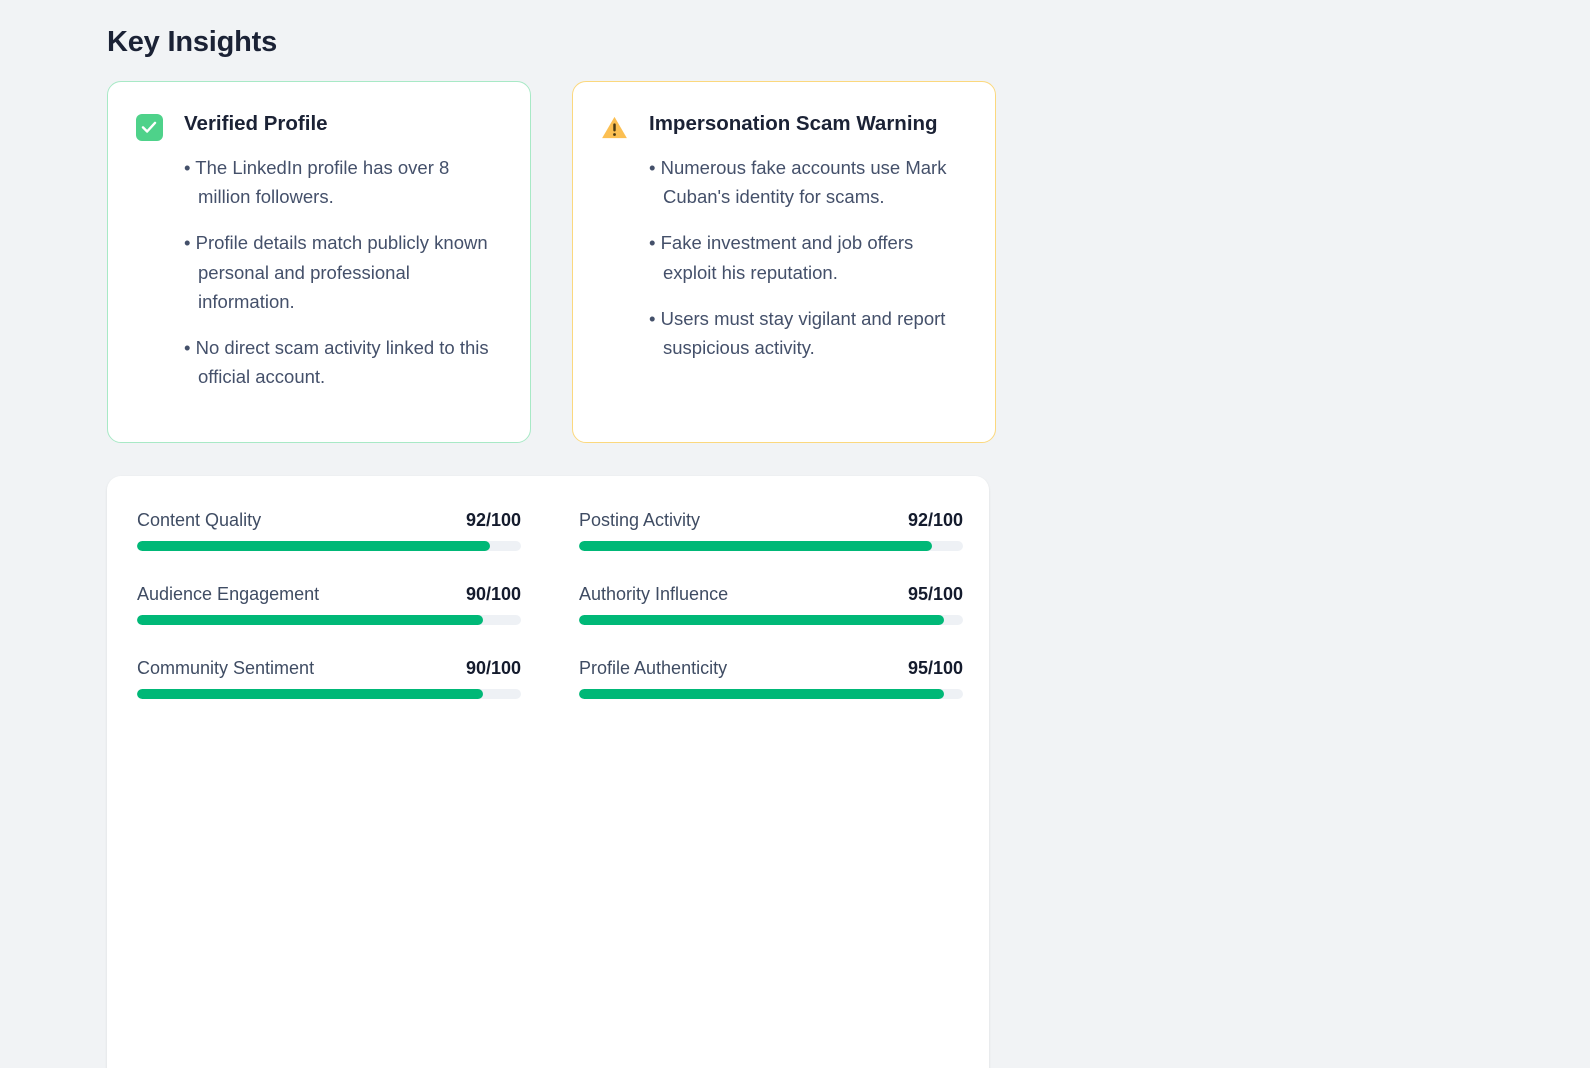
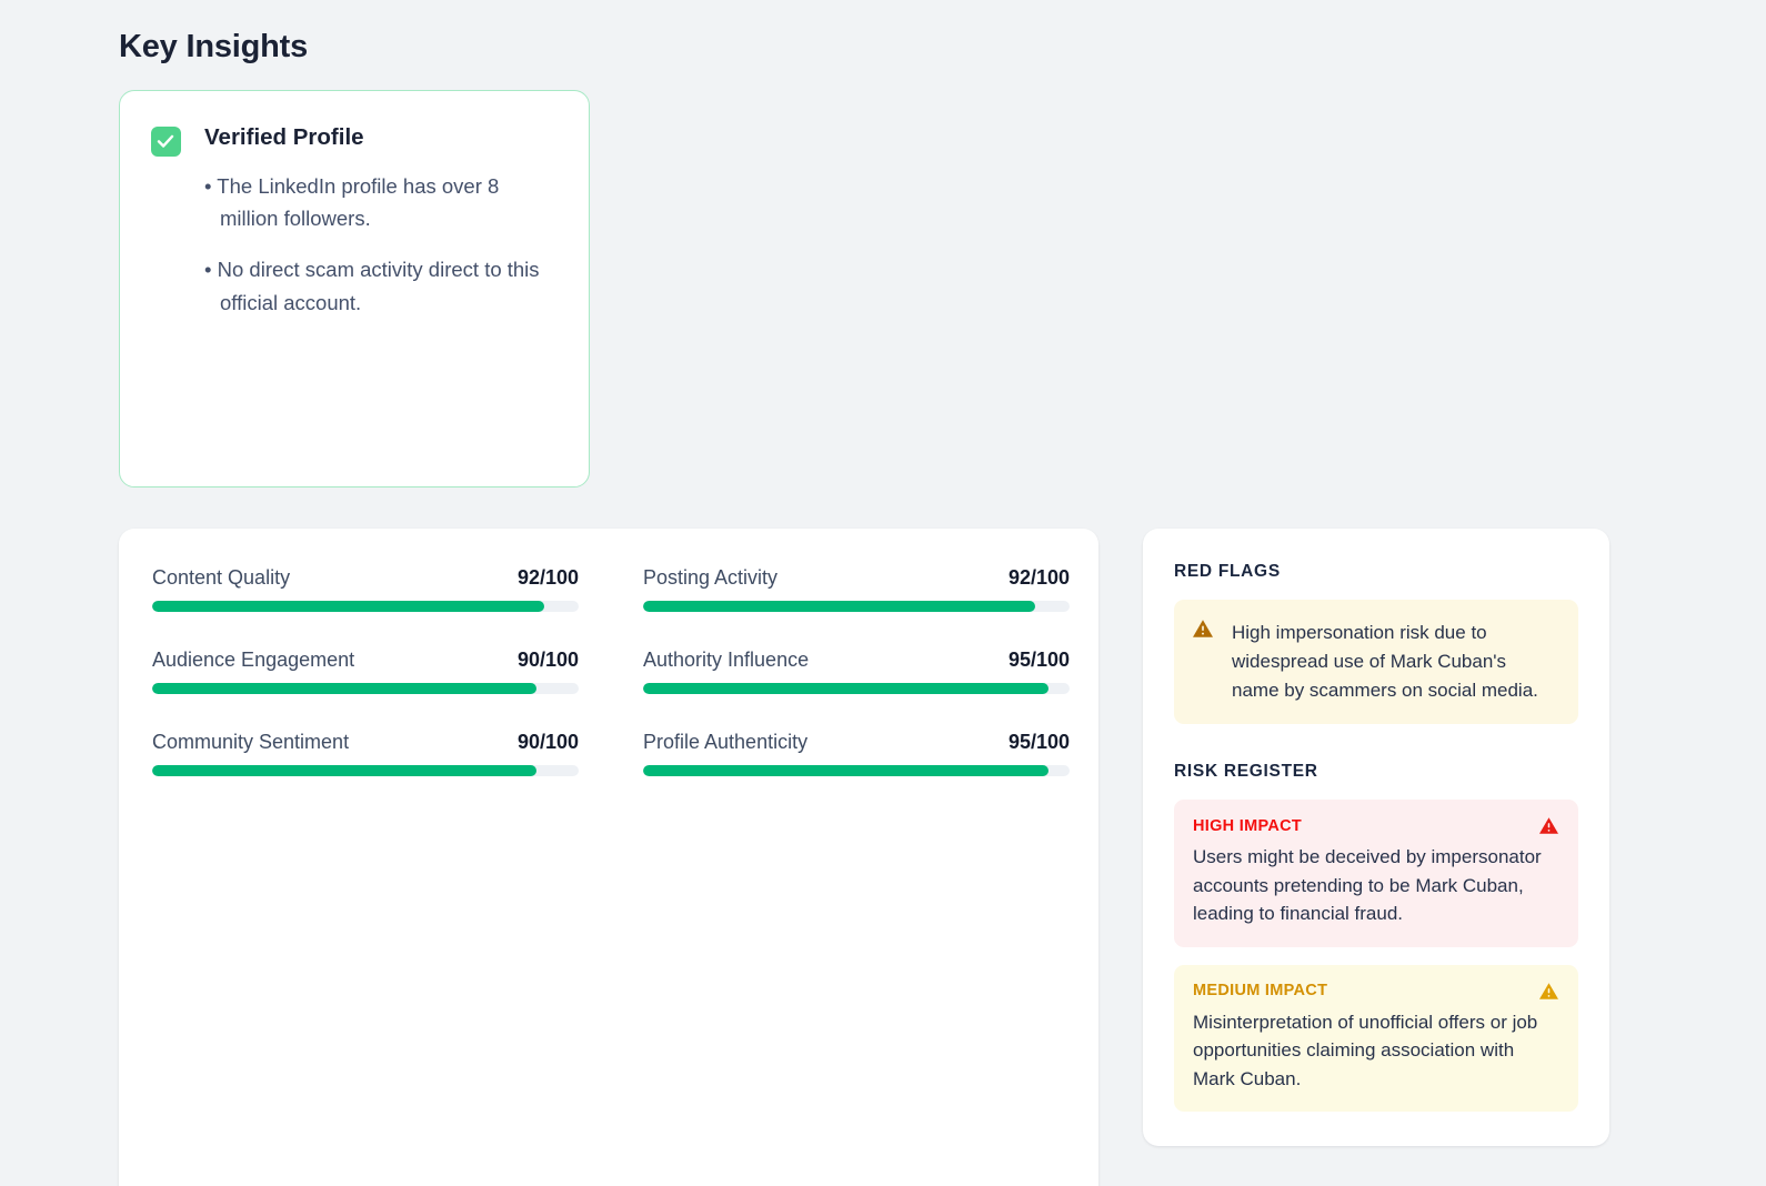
  Key Insights
  Verified Profile
  The LinkedIn profile has over 8 million followers.
- Profile details match publicly known personal and professional information.
- No direct scam activity linked to this official account.
+ No direct scam activity direct to this official account.
- Impersonation Scam Warning
- Numerous fake accounts use Mark Cuban's identity for scams.
- Fake investment and job offers exploit his reputation.
- Users must stay vigilant and report suspicious activity.
  Content Quality
  92/100
  Posting Activity
  92/100
  Audience Engagement
  90/100
  Authority Influence
  95/100
  Community Sentiment
  90/100
  Profile Authenticity
  95/100
+ RED FLAGS
+ High impersonation risk due to widespread use of Mark Cuban's name by scammers on social media.
+ RISK REGISTER
+ HIGH IMPACT
+ Users might be deceived by impersonator accounts pretending to be Mark Cuban, leading to financial fraud.
+ MEDIUM IMPACT
+ Misinterpretation of unofficial offers or job opportunities claiming association with Mark Cuban.
